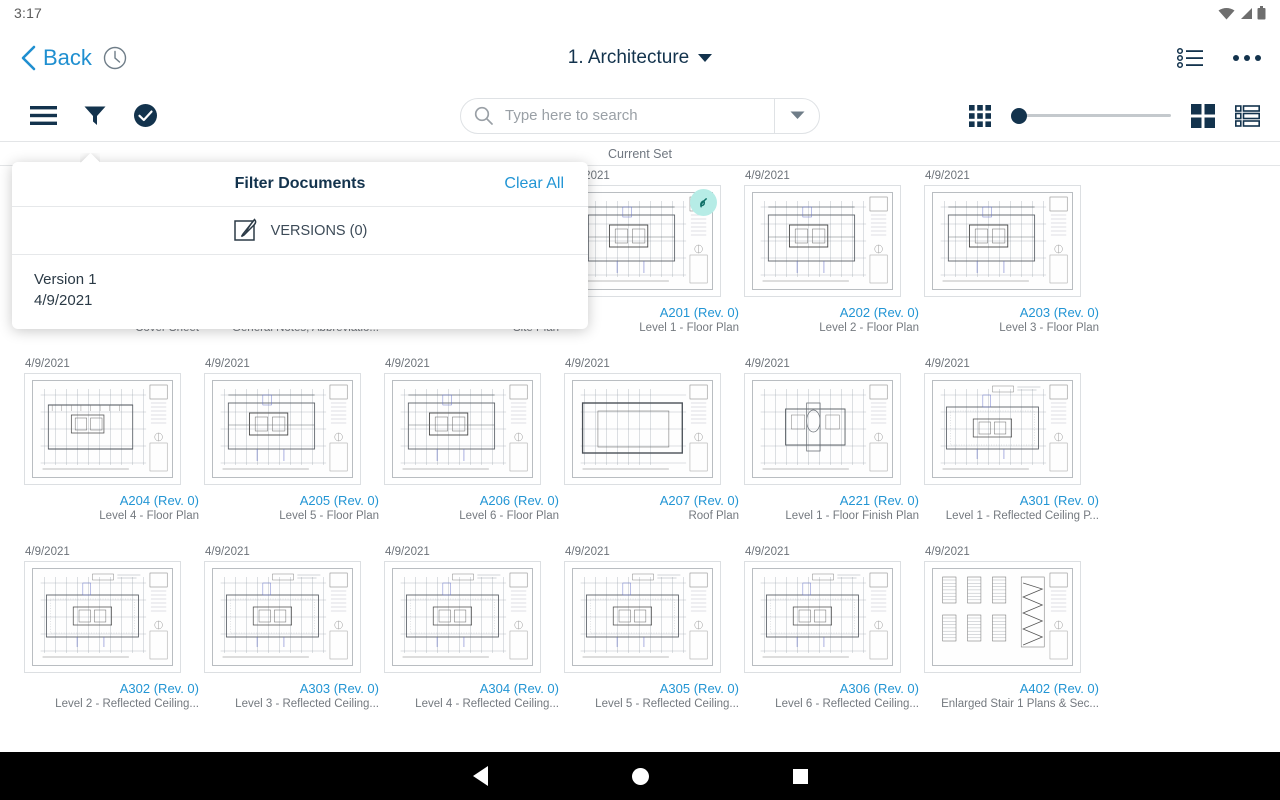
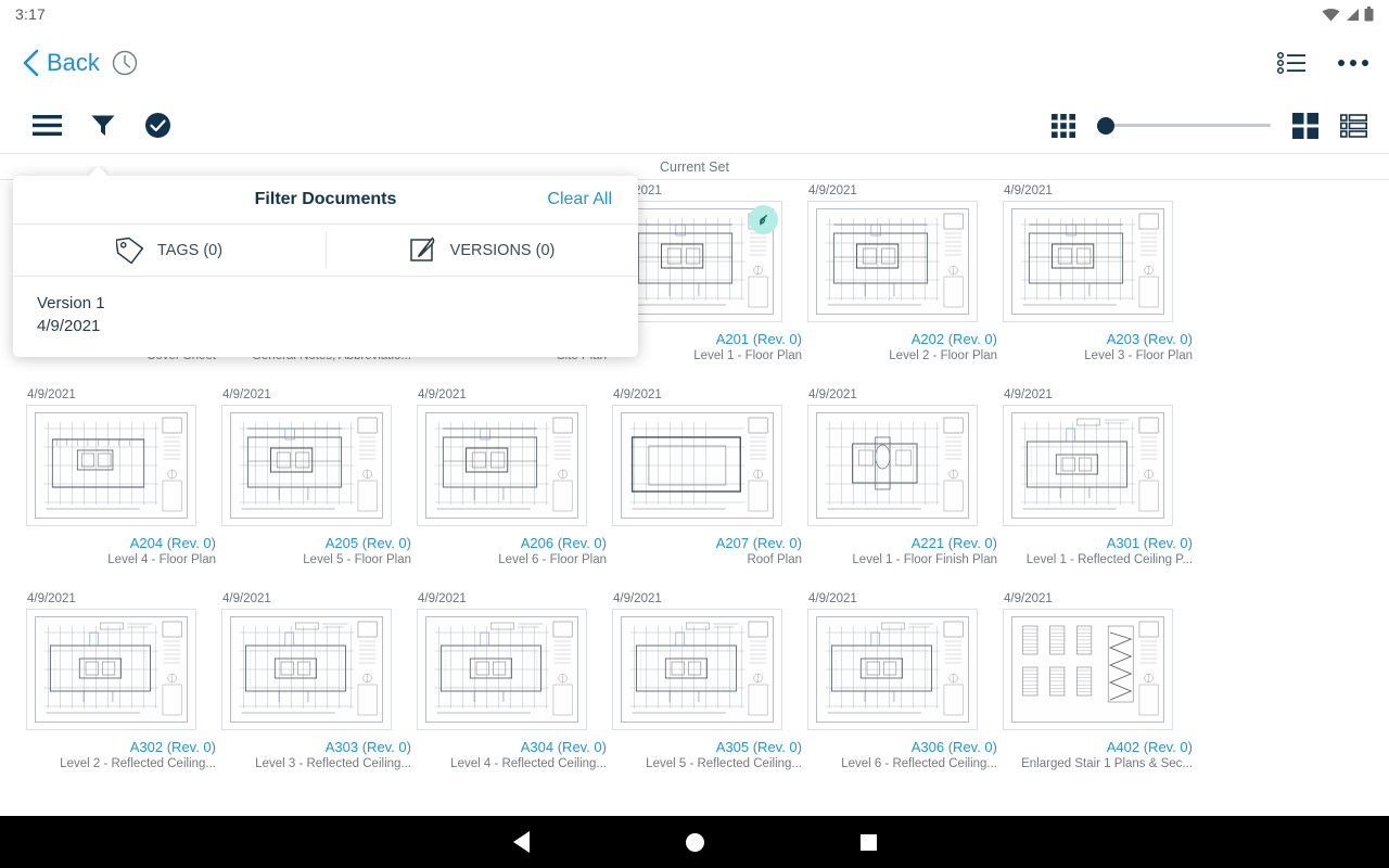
  3:17
  Back
- 1. Architecture
- Type here to search
  Current Set
  A201 (Rev. 0)
  Level 1 - Floor Plan
  4/9/2021
  A202 (Rev. 0)
  Level 2 - Floor Plan
  4/9/2021
  A203 (Rev. 0)
  Level 3 - Floor Plan
  4/9/2021
  A204 (Rev. 0)
  Level 4 - Floor Plan
  4/9/2021
  A205 (Rev. 0)
  Level 5 - Floor Plan
  4/9/2021
  A206 (Rev. 0)
  Level 6 - Floor Plan
  4/9/2021
  A207 (Rev. 0)
  Roof Plan
  4/9/2021
  A221 (Rev. 0)
  Level 1 - Floor Finish Plan
  4/9/2021
  A301 (Rev. 0)
  Level 1 - Reflected Ceiling P...
  4/9/2021
  A302 (Rev. 0)
  Level 2 - Reflected Ceiling...
  4/9/2021
  A303 (Rev. 0)
  Level 3 - Reflected Ceiling...
  4/9/2021
  A304 (Rev. 0)
  Level 4 - Reflected Ceiling...
  4/9/2021
  A305 (Rev. 0)
  Level 5 - Reflected Ceiling...
  4/9/2021
  A306 (Rev. 0)
  Level 6 - Reflected Ceiling...
  4/9/2021
  A402 (Rev. 0)
  Enlarged Stair 1 Plans & Sec...
  Filter Documents
  Clear All
+ TAGS (0)
  VERSIONS (0)
  Version 1
  4/9/2021
